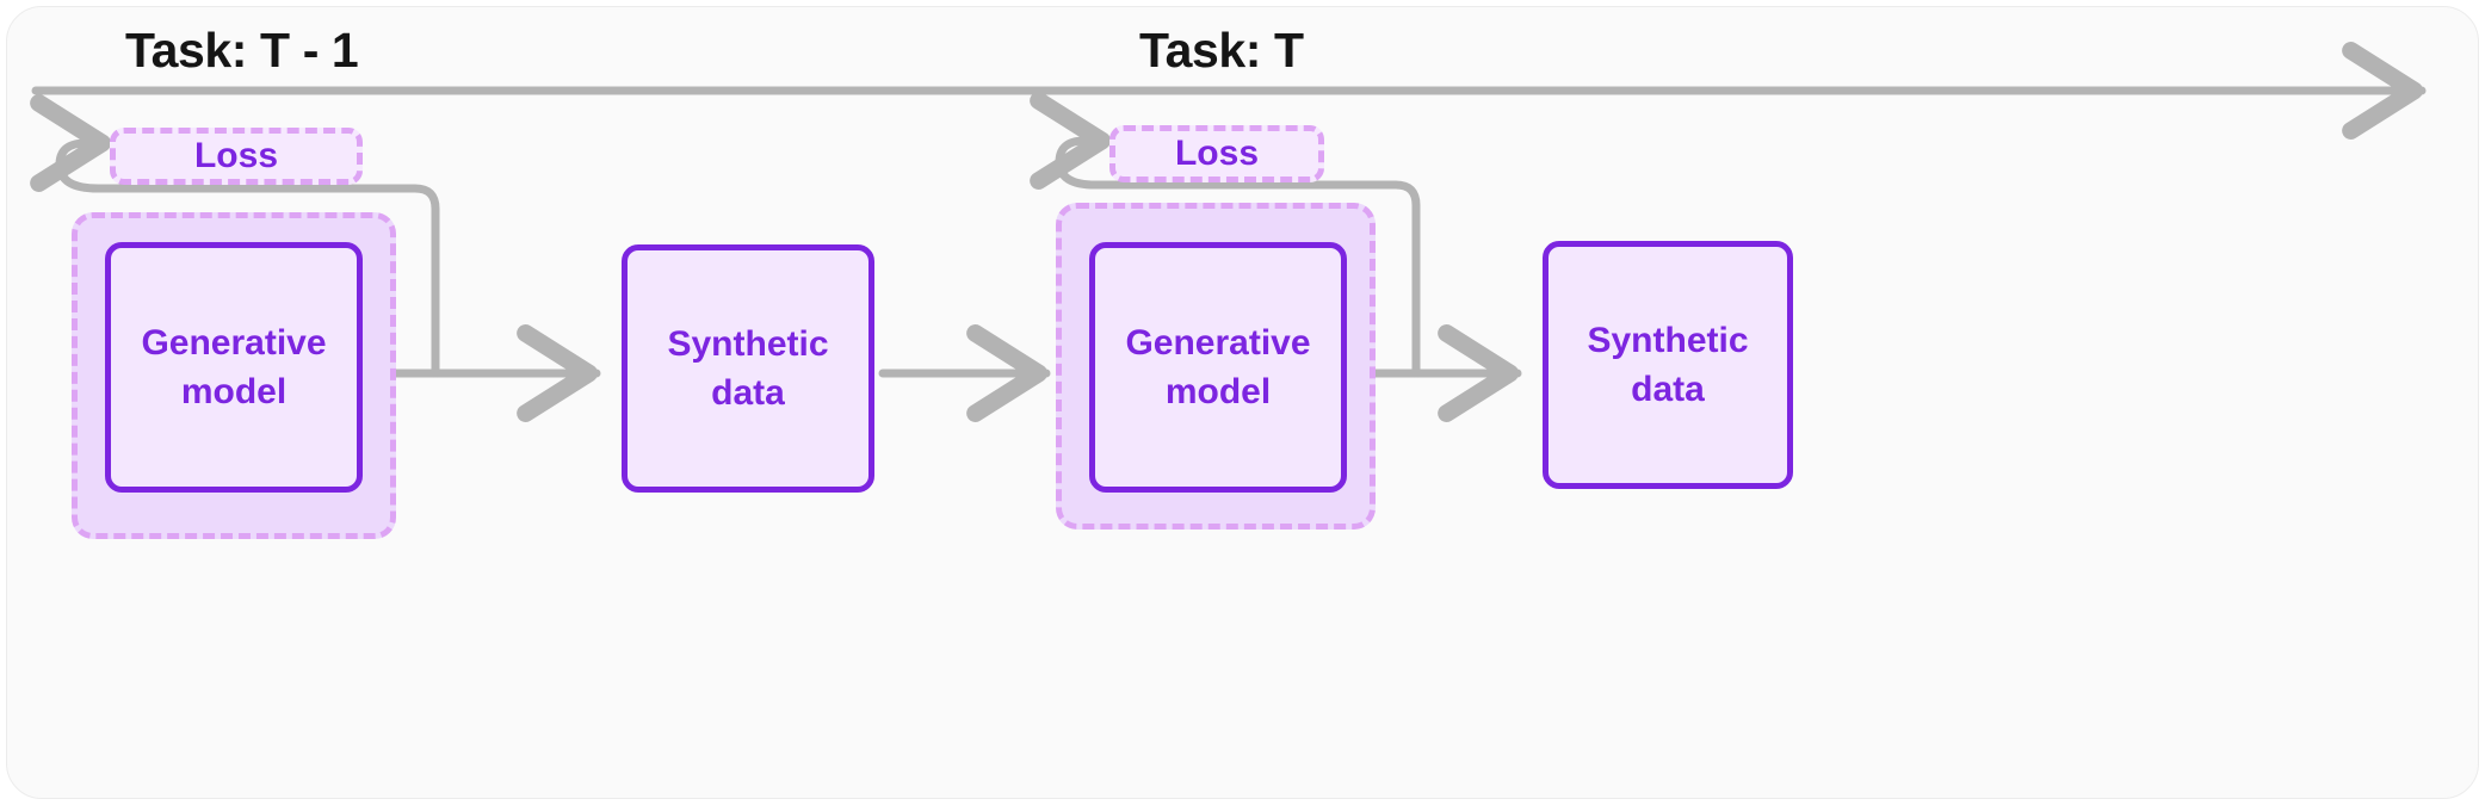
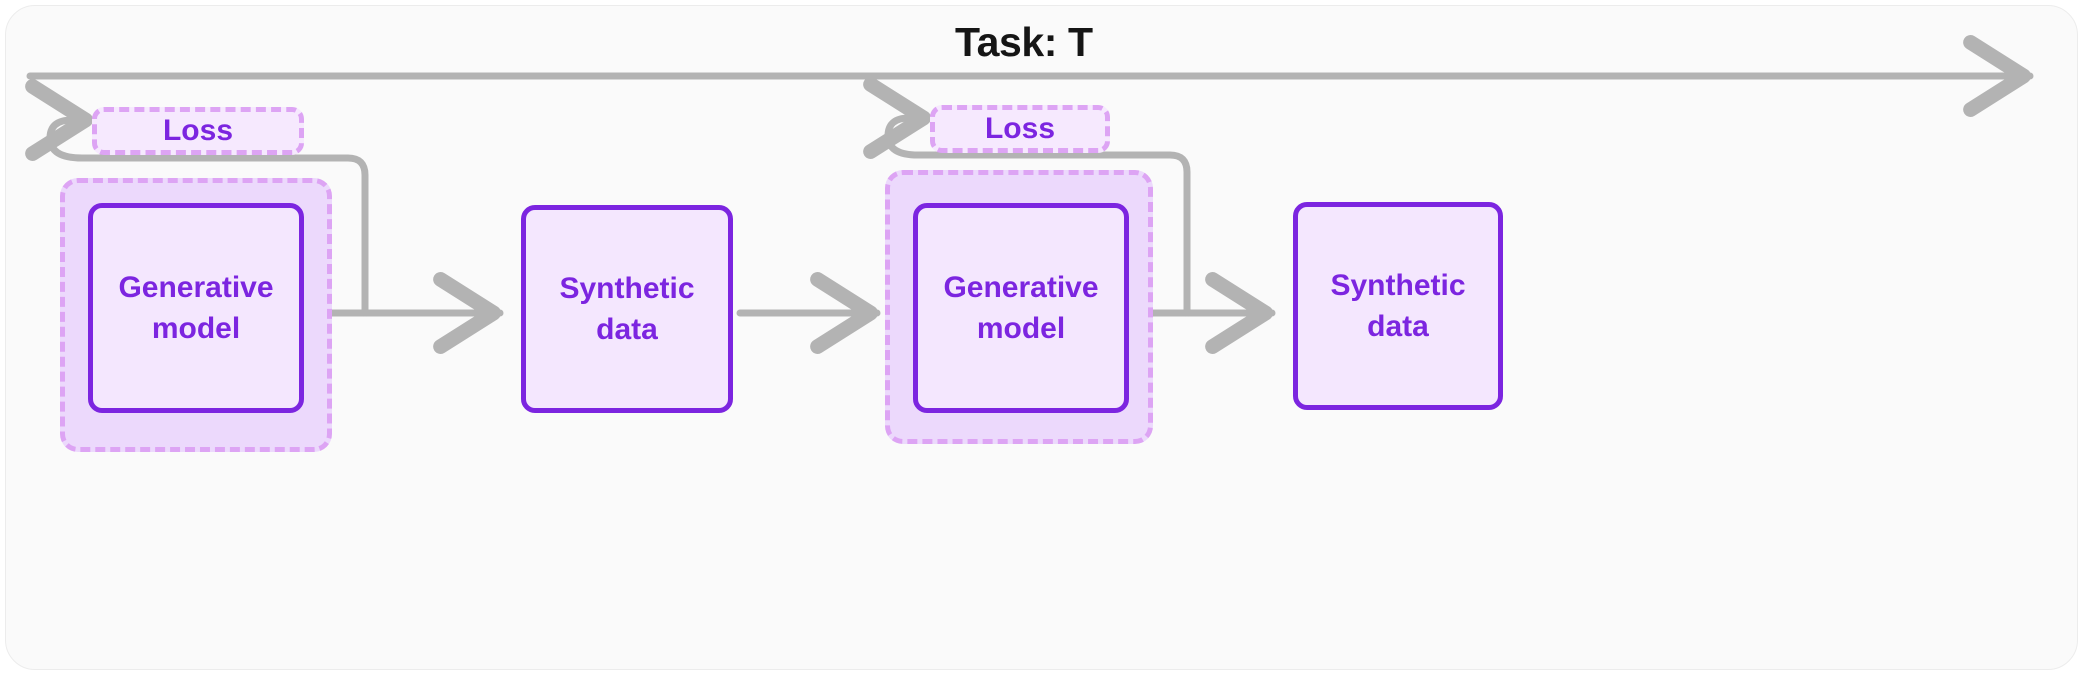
- Task: T - 1
  Task: T
  Loss
  Generative
  model
  Synthetic
  data
  Loss
  Generative
  model
  Synthetic
  data
